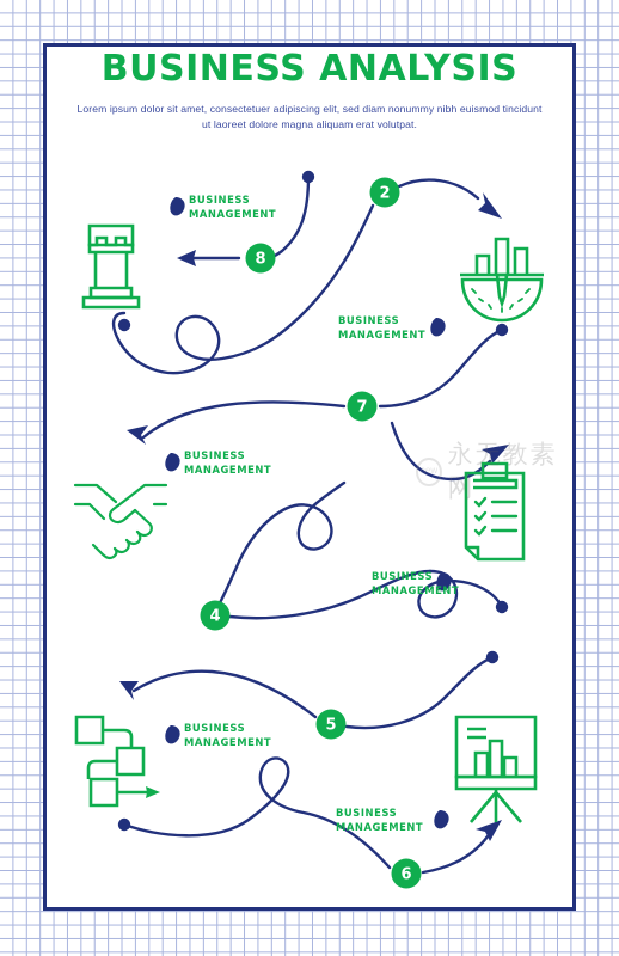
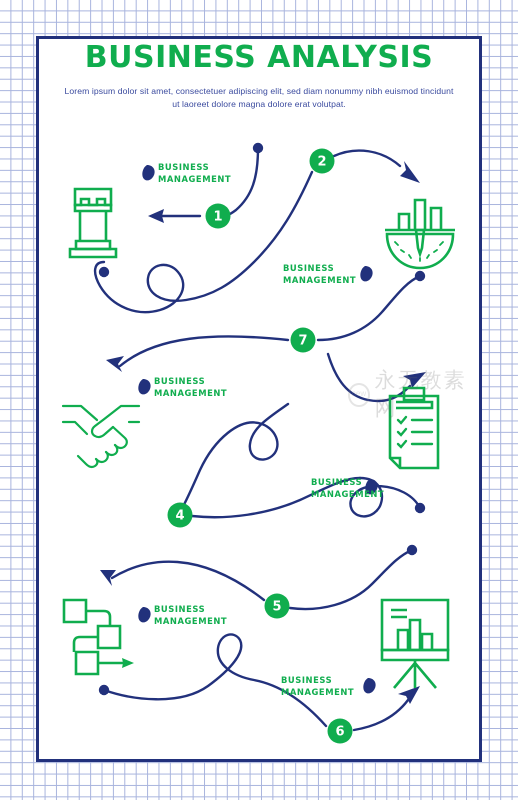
  BUSINESS ANALYSIS
- Lorem ipsum dolor sit amet, consectetuer adipiscing elit, sed diam nonummy nibh euismod tincidunt ut laoreet dolore magna aliquam erat volutpat.
+ Lorem ipsum dolor sit amet, consectetuer adipiscing elit, sed diam nonummy nibh euismod tincidunt ut laoreet dolore magna dolore erat volutpat.
- 8
+ 1
  2
  7
  4
  5
  6
  BUSINESS
  MANAGEMENT
  BUSINESS
  MANAGEMENT
  BUSINESS
  MANAGEMENT
  BUSINESS
  MANAGEMENT
  BUSINESS
  MANAGEMENT
  BUSINESS
  MANAGEMENT
  new
  永无教素网
